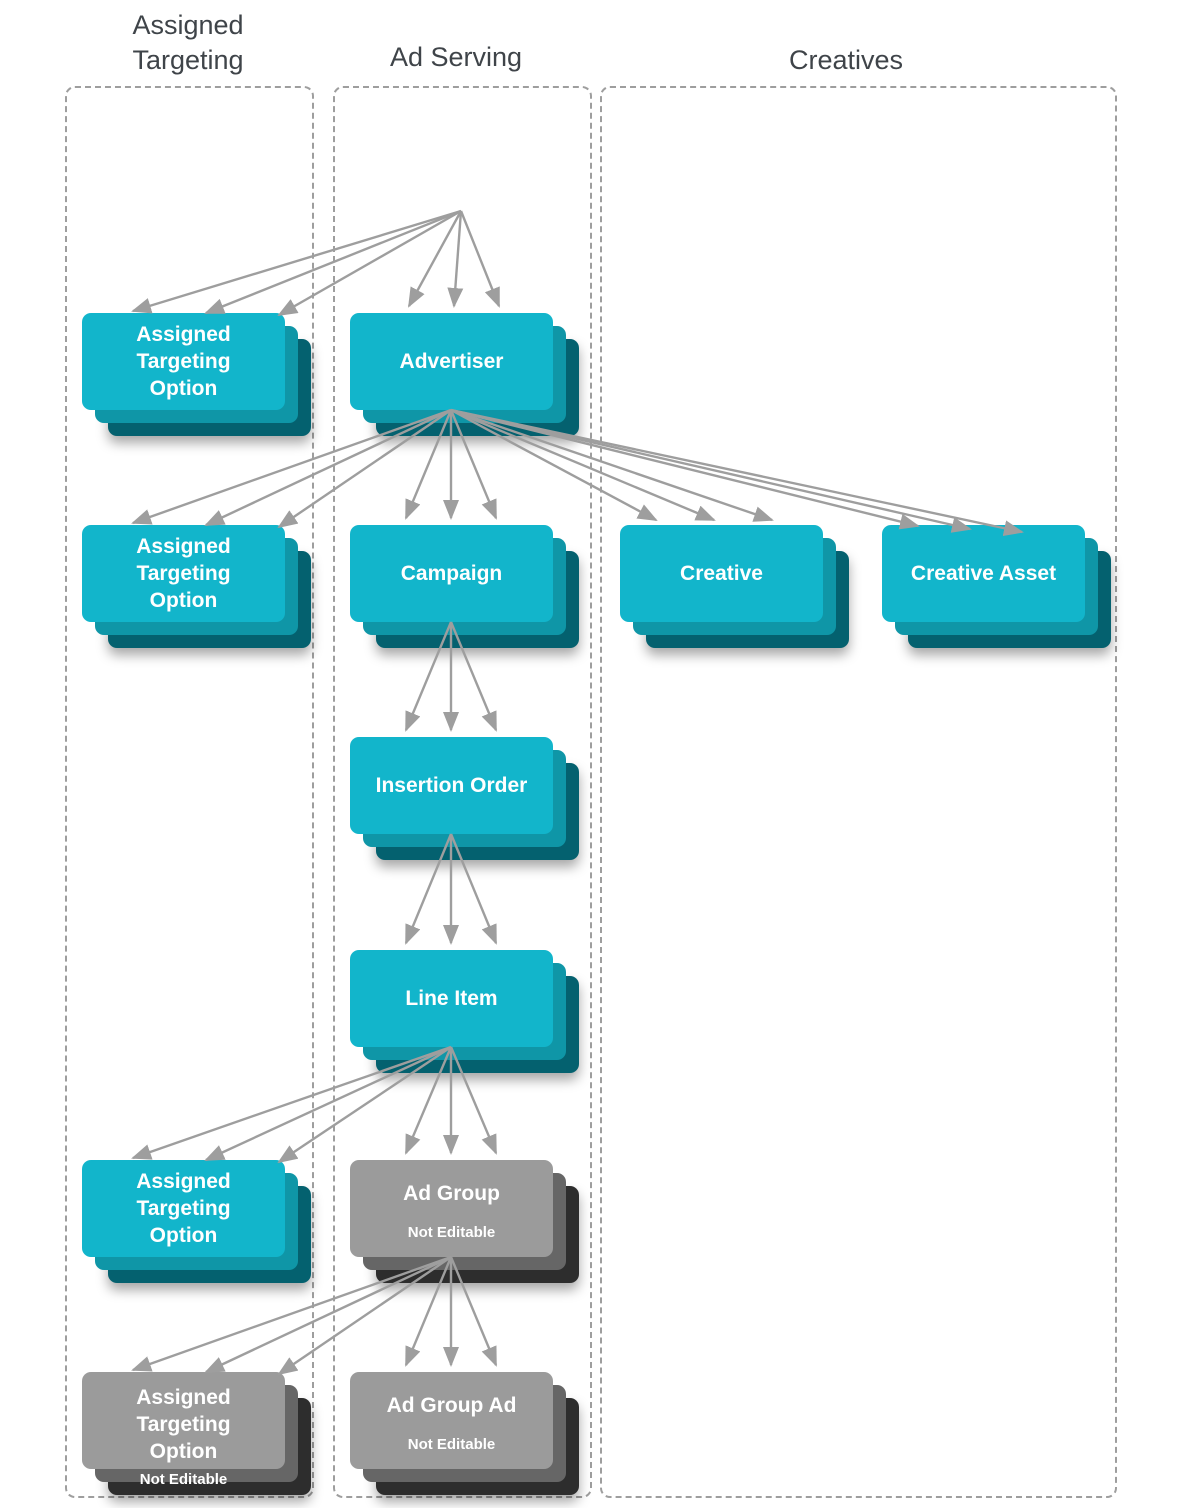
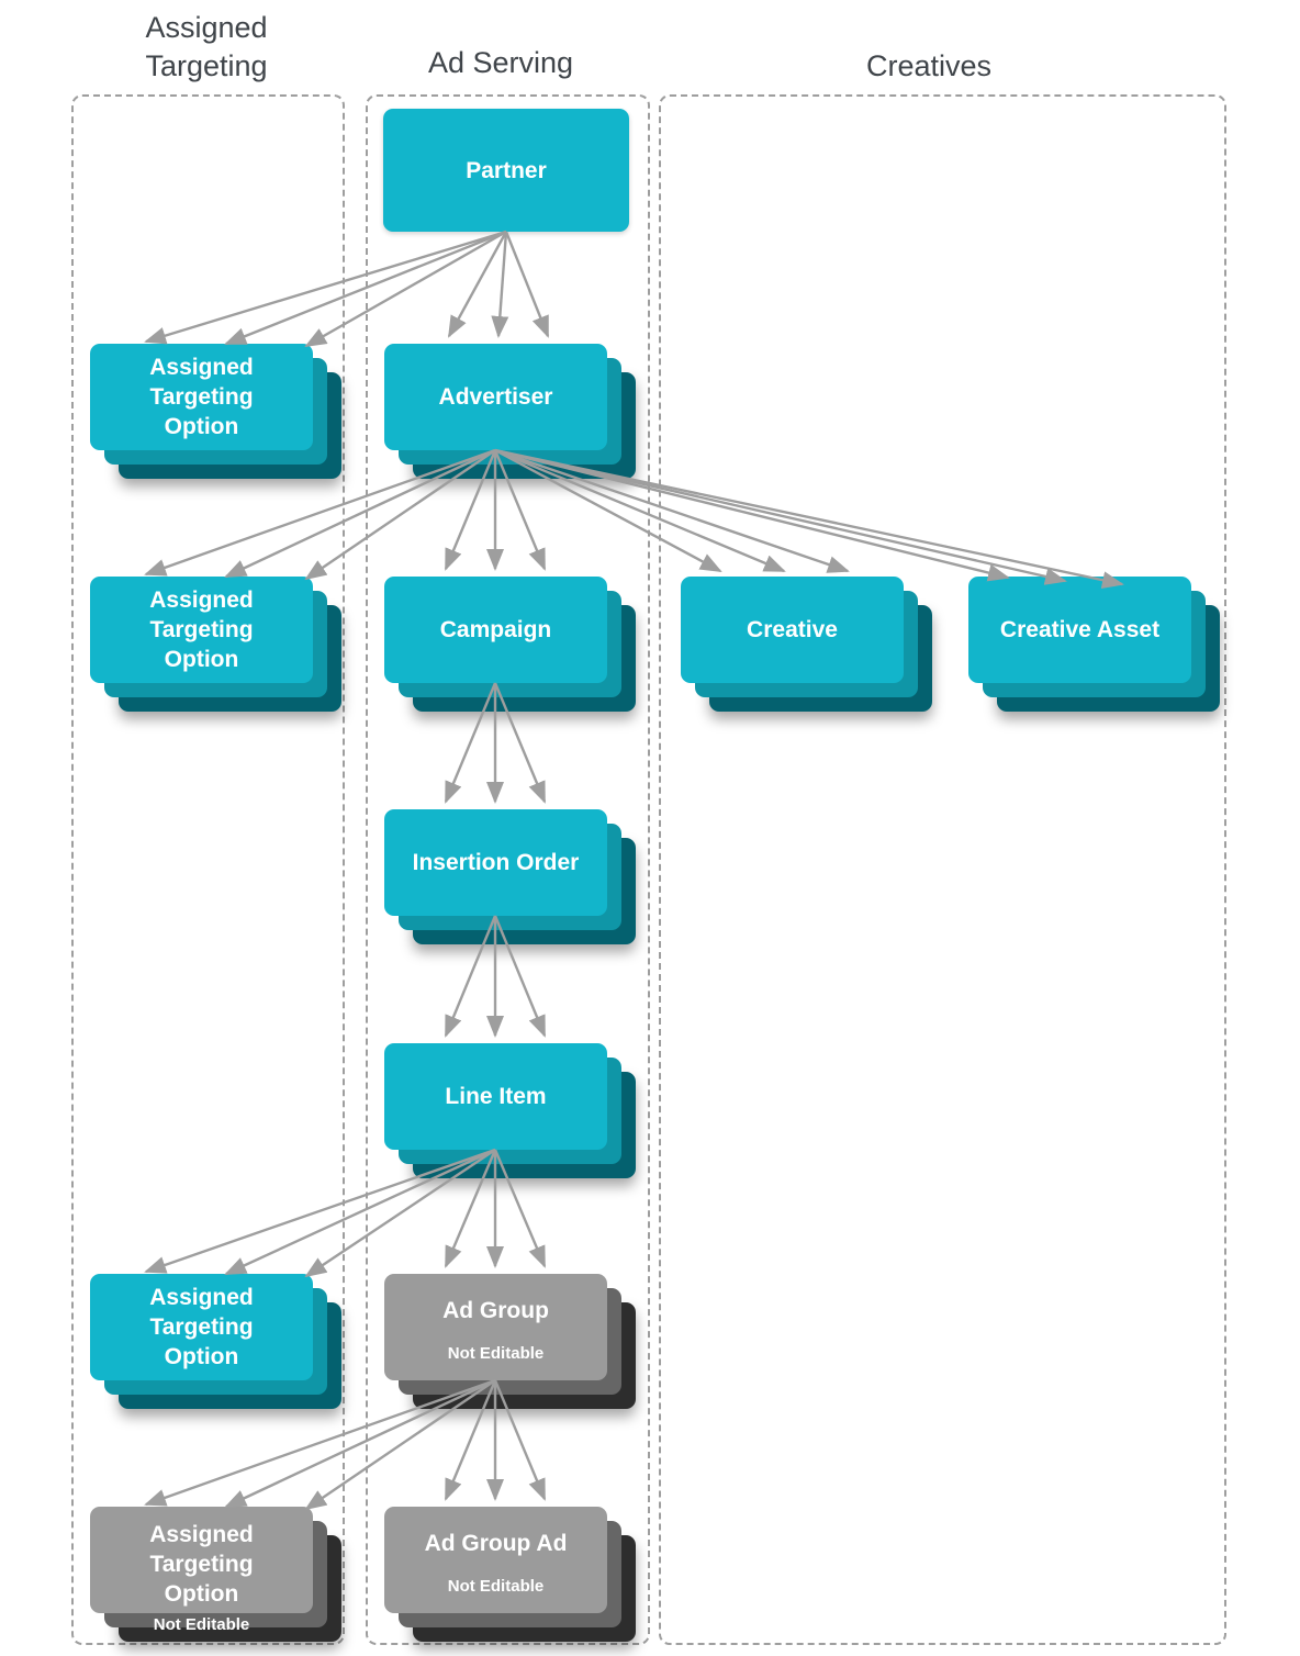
  Assigned
  Targeting
  Ad Serving
  Creatives
+ Partner
  Assigned Targeting Option
  Advertiser
  Assigned Targeting Option
  Campaign
  Creative
  Creative Asset
  Insertion Order
  Line Item
  Assigned Targeting Option
  Ad Group
  Not Editable
  Assigned Targeting Option
  Not Editable
  Ad Group Ad
  Not Editable
